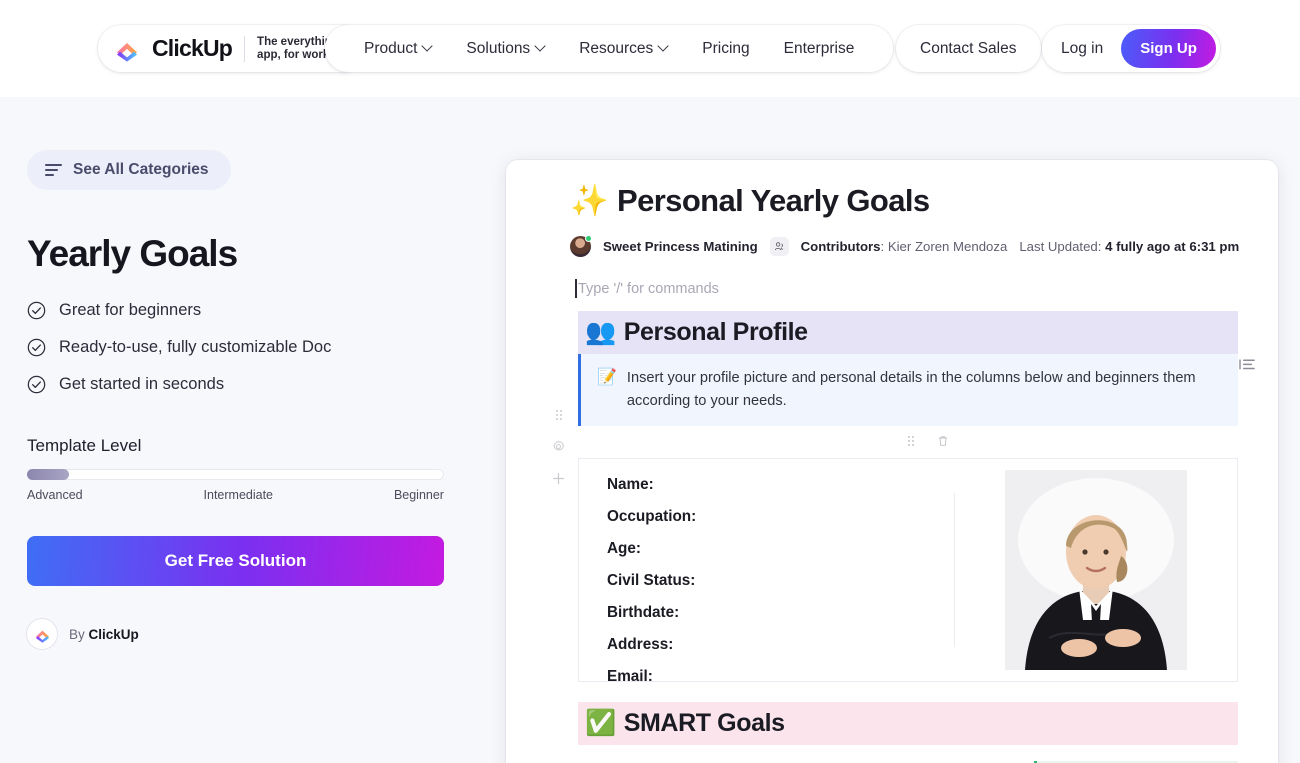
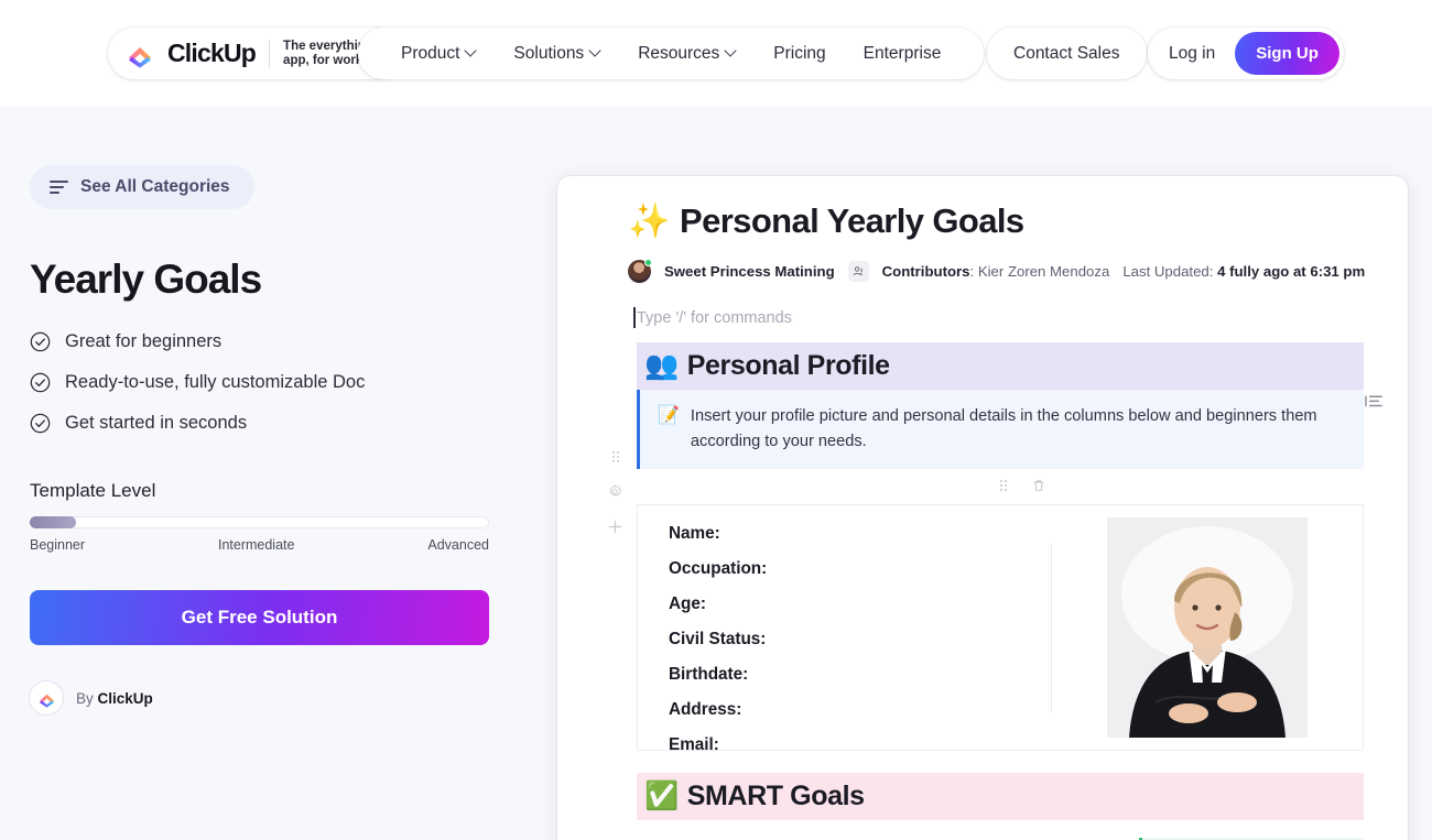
  ClickUp
  The everythi app, for wor
  Product
  Solutions
  Resources
  Pricing
  Enterprise
  Contact Sales
  Log in
  Sign Up
  See All Categories
  Yearly Goals
  Great for beginners
  Ready-to-use, fully customizable Doc
  Get started in seconds
  Template Level
- Advanced
+ Beginner
  Intermediate
- Beginner
+ Advanced
  Get Free Solution
  By ClickUp
  ✨
  Personal Yearly Goals
  Sweet Princess Matining
  Contributors: Kier Zoren Mendoza
  Last Updated: 4 fully ago at 6:31 pm
  Type '/' for commands
  👥
  Personal Profile
  📝
  Insert your profile picture and personal details in the columns below and beginners them according to your needs.
  Name:
  Occupation:
  Age:
  Civil Status:
  Birthdate:
  Address:
  Email:
  ✅
  SMART Goals
